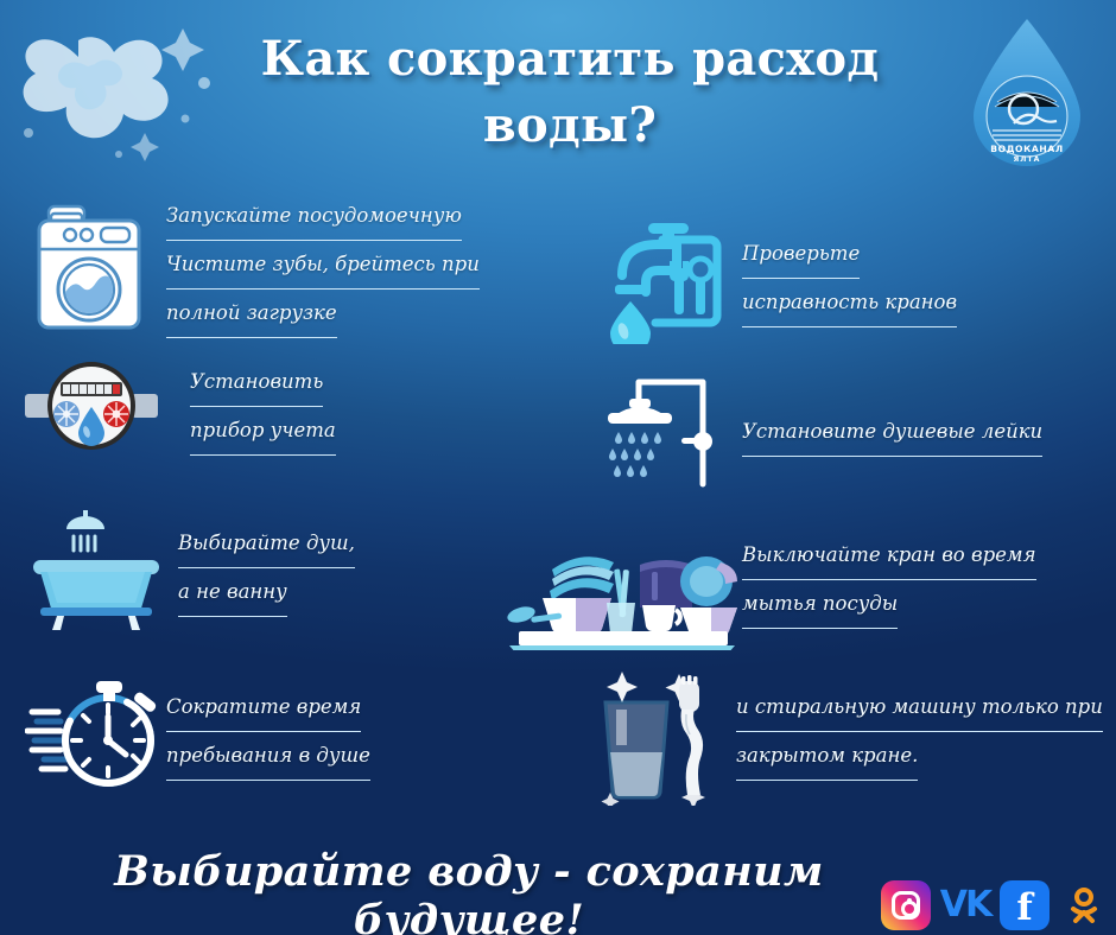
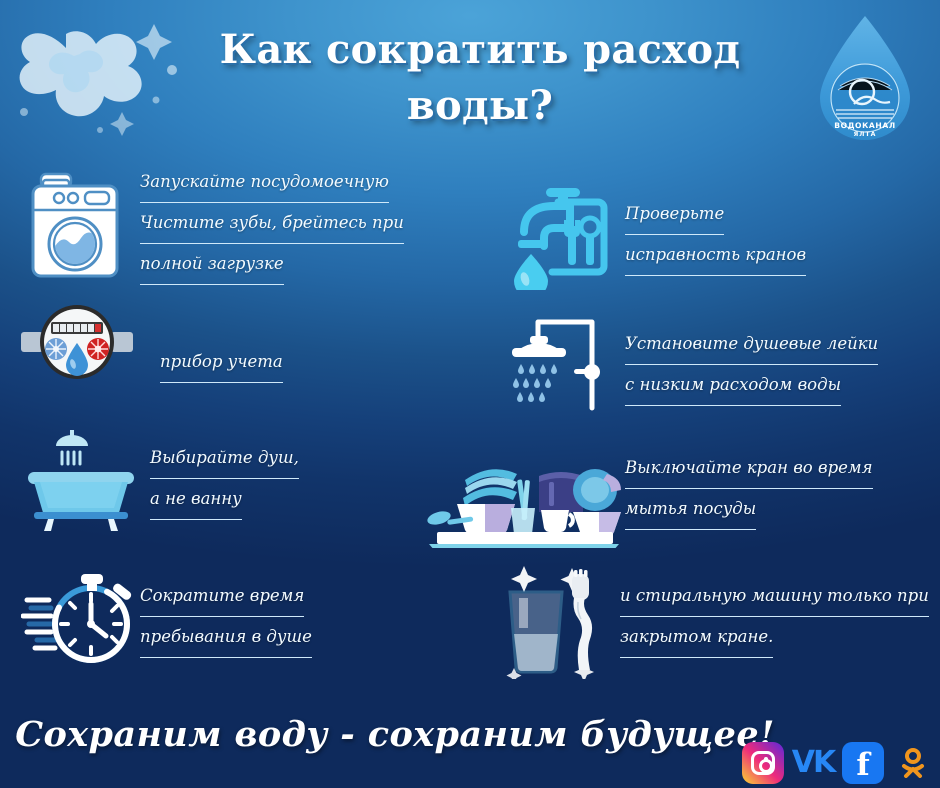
  ВОДОКАНАЛ
  Как сократить расход воды?
  Запускайте посудомоечную
  Чистите зубы, брейтесь при
  полной загрузке
  Проверьте
  исправность кранов
- Установить
  прибор учета
  Установите душевые лейки
+ с низким расходом воды
  Выбирайте душ,
  а не ванну
  Выключайте кран во время
  мытья посуды
  Сократите время
  пребывания в душе
  и стиральную машину только при
  закрытом кране.
- Выбирайте воду - сохраним будущее!
+ Сохраним воду - сохраним будущее!
  VK
  f
